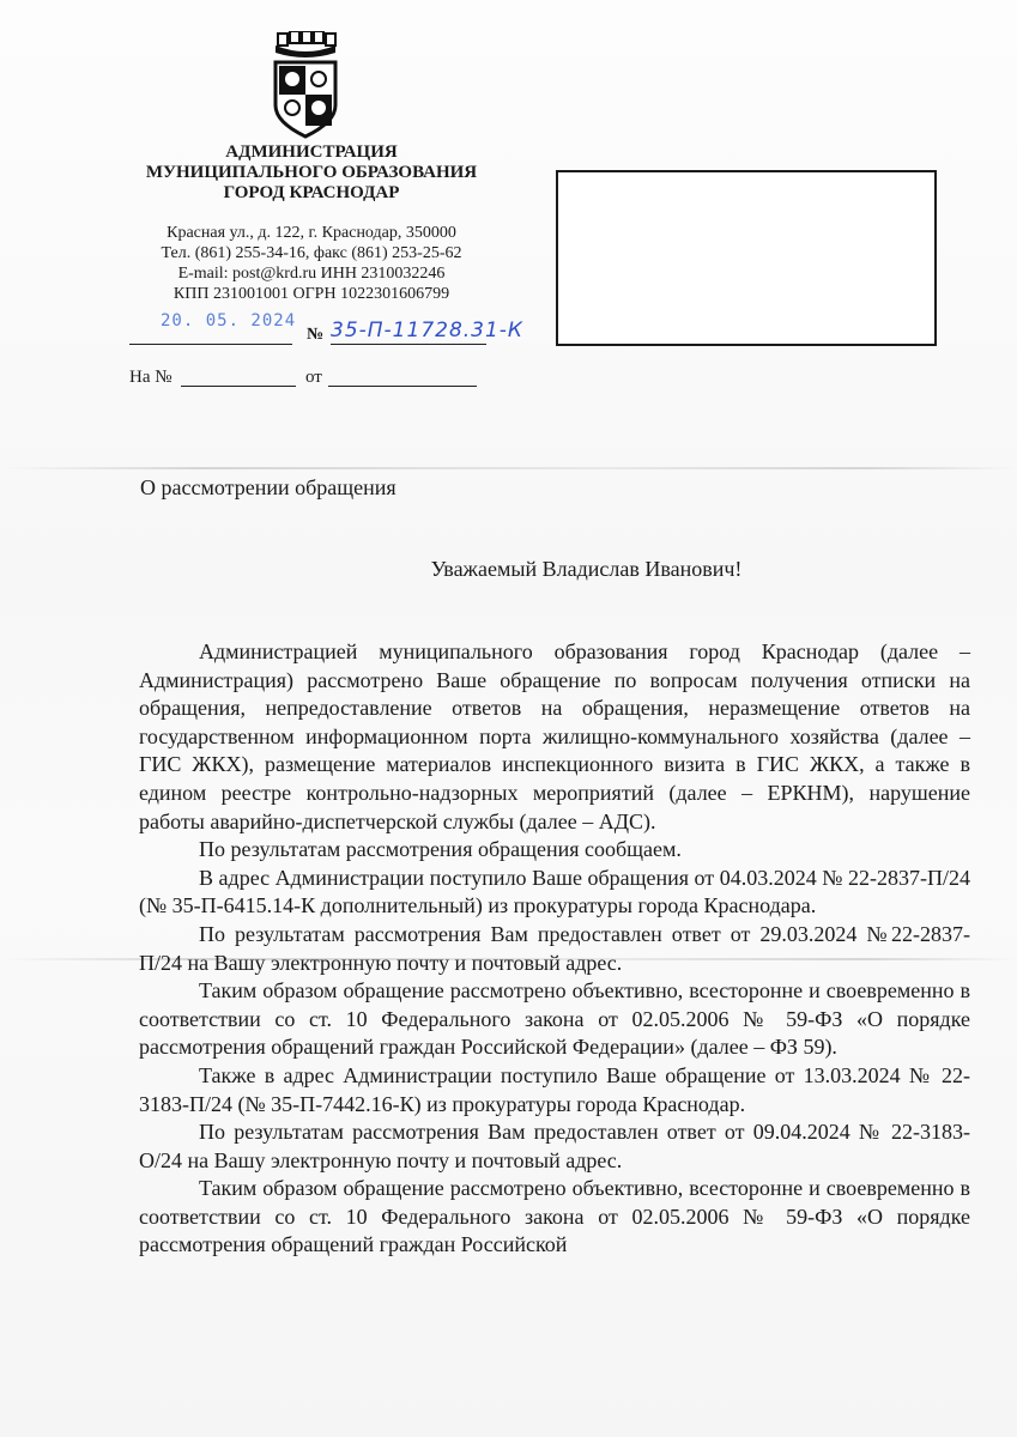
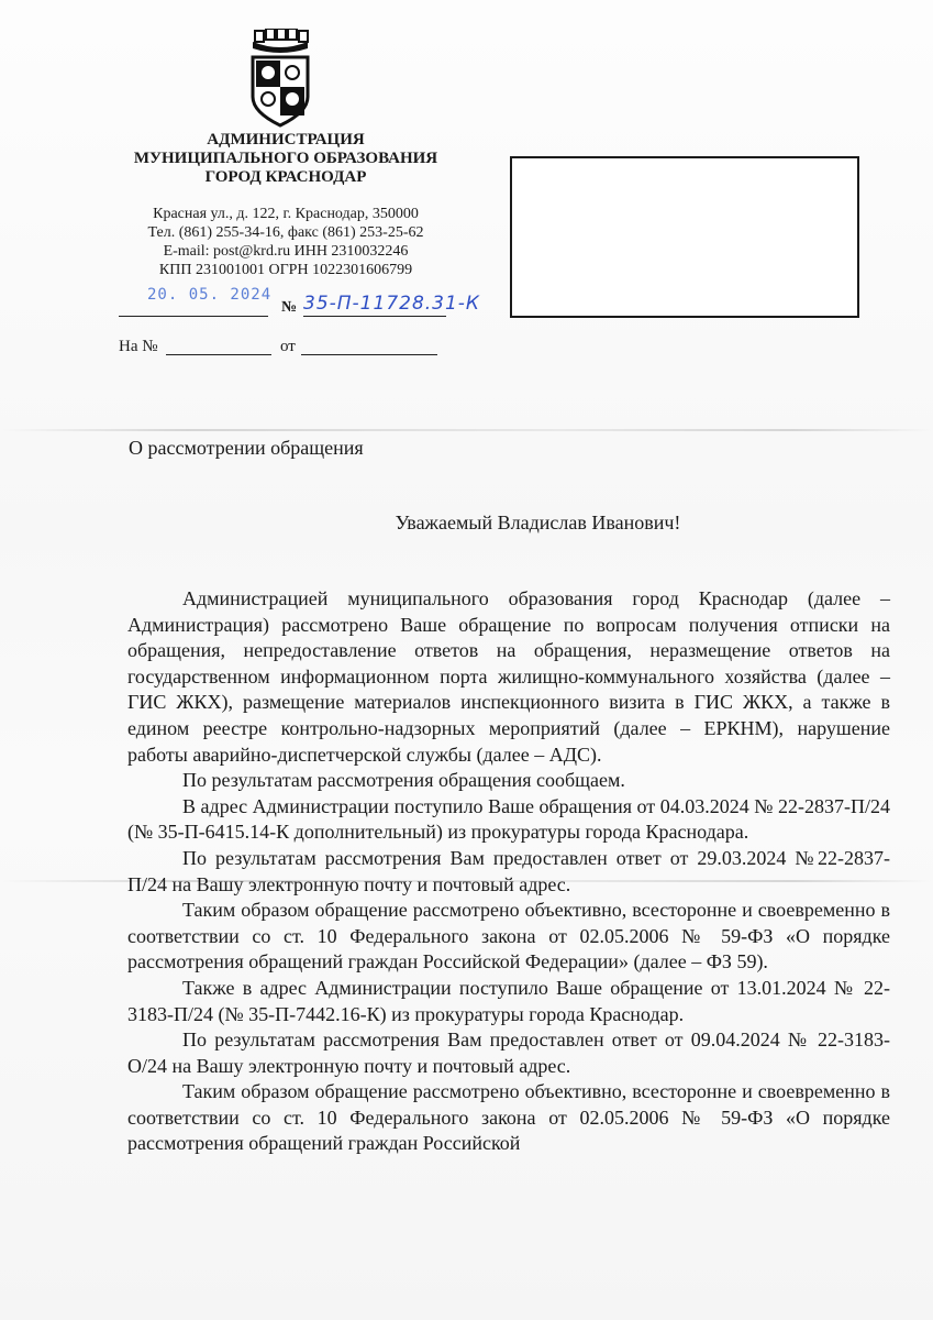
  АДМИНИСТРАЦИЯ
  МУНИЦИПАЛЬНОГО ОБРАЗОВАНИЯ
  ГОРОД КРАСНОДАР
  Красная ул., д. 122, г. Краснодар, 350000
  Тел. (861) 255-34-16, факс (861) 253-25-62
  E-mail: post@krd.ru ИНН 2310032246
  КПП 231001001 ОГРН 1022301606799
  20. 05. 2024
  №
  35-П-11728.31-К
  На №
  от
  О рассмотрении обращения
  Уважаемый Владислав Иванович!
  Администрацией муниципального образования город Краснодар (далее – Администрация) рассмотрено Ваше обращение по вопросам получения отписки на обращения, непредоставление ответов на обращения, неразмещение ответов на государственном информационном порта жилищно-коммунального хозяйства (далее – ГИС ЖКХ), размещение материалов инспекционного визита в ГИС ЖКХ, а также в едином реестре контрольно-надзорных мероприятий (далее – ЕРКНМ), нарушение работы аварийно-диспетчерской службы (далее – АДС).
  По результатам рассмотрения обращения сообщаем.
  В адрес Администрации поступило Ваше обращения от 04.03.2024 № 22-2837-П/24 (№ 35-П-6415.14-К дополнительный) из прокуратуры города Краснодара.
  По результатам рассмотрения Вам предоставлен ответ от 29.03.2024 №22-2837-П/24 на Вашу электронную почту и почтовый адрес.
  Таким образом обращение рассмотрено объективно, всесторонне и своевременно в соответствии со ст. 10 Федерального закона от 02.05.2006 № 59-ФЗ «О порядке рассмотрения обращений граждан Российской Федерации» (далее – ФЗ 59).
- Также в адрес Администрации поступило Ваше обращение от 13.03.2024 № 22-3183-П/24 (№ 35-П-7442.16-К) из прокуратуры города Краснодар.
+ Также в адрес Администрации поступило Ваше обращение от 13.01.2024 № 22-3183-П/24 (№ 35-П-7442.16-К) из прокуратуры города Краснодар.
  По результатам рассмотрения Вам предоставлен ответ от 09.04.2024 № 22-3183-О/24 на Вашу электронную почту и почтовый адрес.
  Таким образом обращение рассмотрено объективно, всесторонне и своевременно в соответствии со ст. 10 Федерального закона от 02.05.2006 № 59-ФЗ «О порядке рассмотрения обращений граждан Российской
